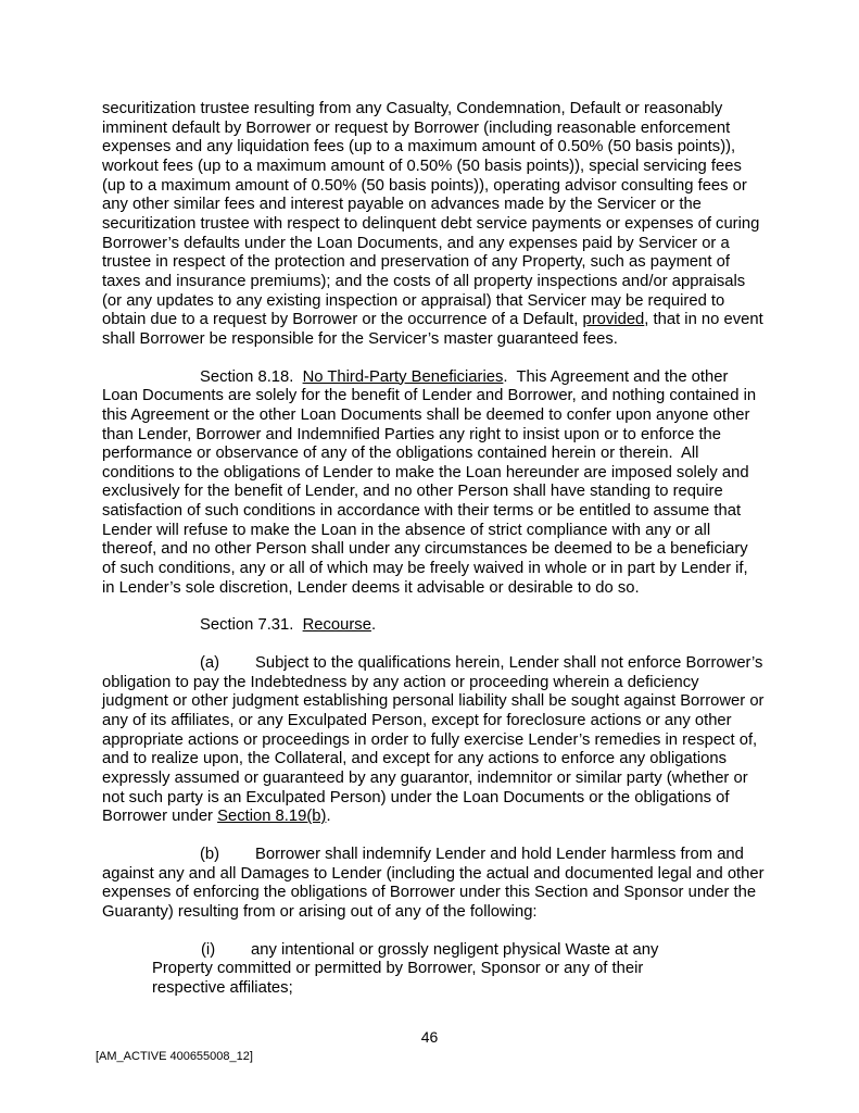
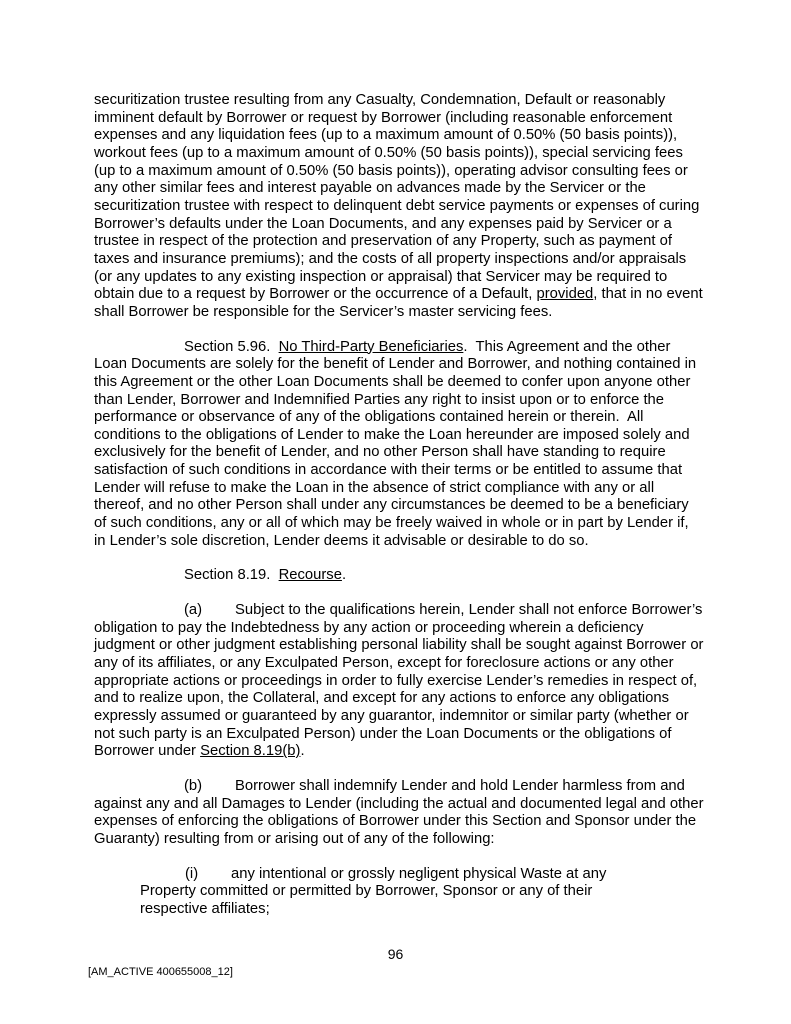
- securitization trustee resulting from any Casualty, Condemnation, Default or reasonably imminent default by Borrower or request by Borrower (including reasonable enforcement expenses and any liquidation fees (up to a maximum amount of 0.50% (50 basis points)), workout fees (up to a maximum amount of 0.50% (50 basis points)), special servicing fees (up to a maximum amount of 0.50% (50 basis points)), operating advisor consulting fees or any other similar fees and interest payable on advances made by the Servicer or the securitization trustee with respect to delinquent debt service payments or expenses of curing Borrower’s defaults under the Loan Documents, and any expenses paid by Servicer or a trustee in respect of the protection and preservation of any Property, such as payment of taxes and insurance premiums); and the costs of all property inspections and/or appraisals (or any updates to any existing inspection or appraisal) that Servicer may be required to obtain due to a request by Borrower or the occurrence of a Default, provided, that in no event shall Borrower be responsible for the Servicer’s master guaranteed fees.
+ securitization trustee resulting from any Casualty, Condemnation, Default or reasonably imminent default by Borrower or request by Borrower (including reasonable enforcement expenses and any liquidation fees (up to a maximum amount of 0.50% (50 basis points)), workout fees (up to a maximum amount of 0.50% (50 basis points)), special servicing fees (up to a maximum amount of 0.50% (50 basis points)), operating advisor consulting fees or any other similar fees and interest payable on advances made by the Servicer or the securitization trustee with respect to delinquent debt service payments or expenses of curing Borrower’s defaults under the Loan Documents, and any expenses paid by Servicer or a trustee in respect of the protection and preservation of any Property, such as payment of taxes and insurance premiums); and the costs of all property inspections and/or appraisals (or any updates to any existing inspection or appraisal) that Servicer may be required to obtain due to a request by Borrower or the occurrence of a Default, provided, that in no event shall Borrower be responsible for the Servicer’s master servicing fees.
- Section 8.18. No Third-Party Beneficiaries. This Agreement and the other Loan Documents are solely for the benefit of Lender and Borrower, and nothing contained in this Agreement or the other Loan Documents shall be deemed to confer upon anyone other than Lender, Borrower and Indemnified Parties any right to insist upon or to enforce the performance or observance of any of the obligations contained herein or therein. All conditions to the obligations of Lender to make the Loan hereunder are imposed solely and exclusively for the benefit of Lender, and no other Person shall have standing to require satisfaction of such conditions in accordance with their terms or be entitled to assume that Lender will refuse to make the Loan in the absence of strict compliance with any or all thereof, and no other Person shall under any circumstances be deemed to be a beneficiary of such conditions, any or all of which may be freely waived in whole or in part by Lender if, in Lender’s sole discretion, Lender deems it advisable or desirable to do so.
+ Section 5.96. No Third-Party Beneficiaries. This Agreement and the other Loan Documents are solely for the benefit of Lender and Borrower, and nothing contained in this Agreement or the other Loan Documents shall be deemed to confer upon anyone other than Lender, Borrower and Indemnified Parties any right to insist upon or to enforce the performance or observance of any of the obligations contained herein or therein. All conditions to the obligations of Lender to make the Loan hereunder are imposed solely and exclusively for the benefit of Lender, and no other Person shall have standing to require satisfaction of such conditions in accordance with their terms or be entitled to assume that Lender will refuse to make the Loan in the absence of strict compliance with any or all thereof, and no other Person shall under any circumstances be deemed to be a beneficiary of such conditions, any or all of which may be freely waived in whole or in part by Lender if, in Lender’s sole discretion, Lender deems it advisable or desirable to do so.
- Section 7.31. Recourse.
+ Section 8.19. Recourse.
  (a) Subject to the qualifications herein, Lender shall not enforce Borrower’s obligation to pay the Indebtedness by any action or proceeding wherein a deficiency judgment or other judgment establishing personal liability shall be sought against Borrower or any of its affiliates, or any Exculpated Person, except for foreclosure actions or any other appropriate actions or proceedings in order to fully exercise Lender’s remedies in respect of, and to realize upon, the Collateral, and except for any actions to enforce any obligations expressly assumed or guaranteed by any guarantor, indemnitor or similar party (whether or not such party is an Exculpated Person) under the Loan Documents or the obligations of Borrower under Section 8.19(b).
  (b) Borrower shall indemnify Lender and hold Lender harmless from and against any and all Damages to Lender (including the actual and documented legal and other expenses of enforcing the obligations of Borrower under this Section and Sponsor under the Guaranty) resulting from or arising out of any of the following:
  (i) any intentional or grossly negligent physical Waste at any Property committed or permitted by Borrower, Sponsor or any of their respective affiliates;
- 46
+ 96
  [AM_ACTIVE 400655008_12]
